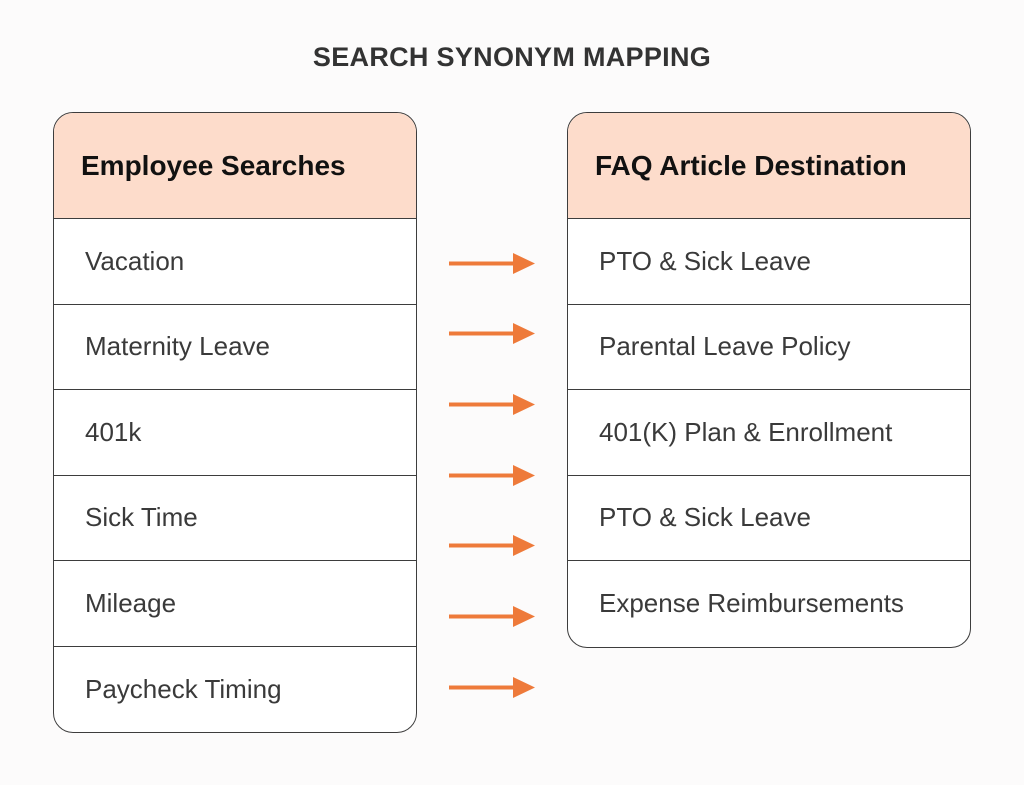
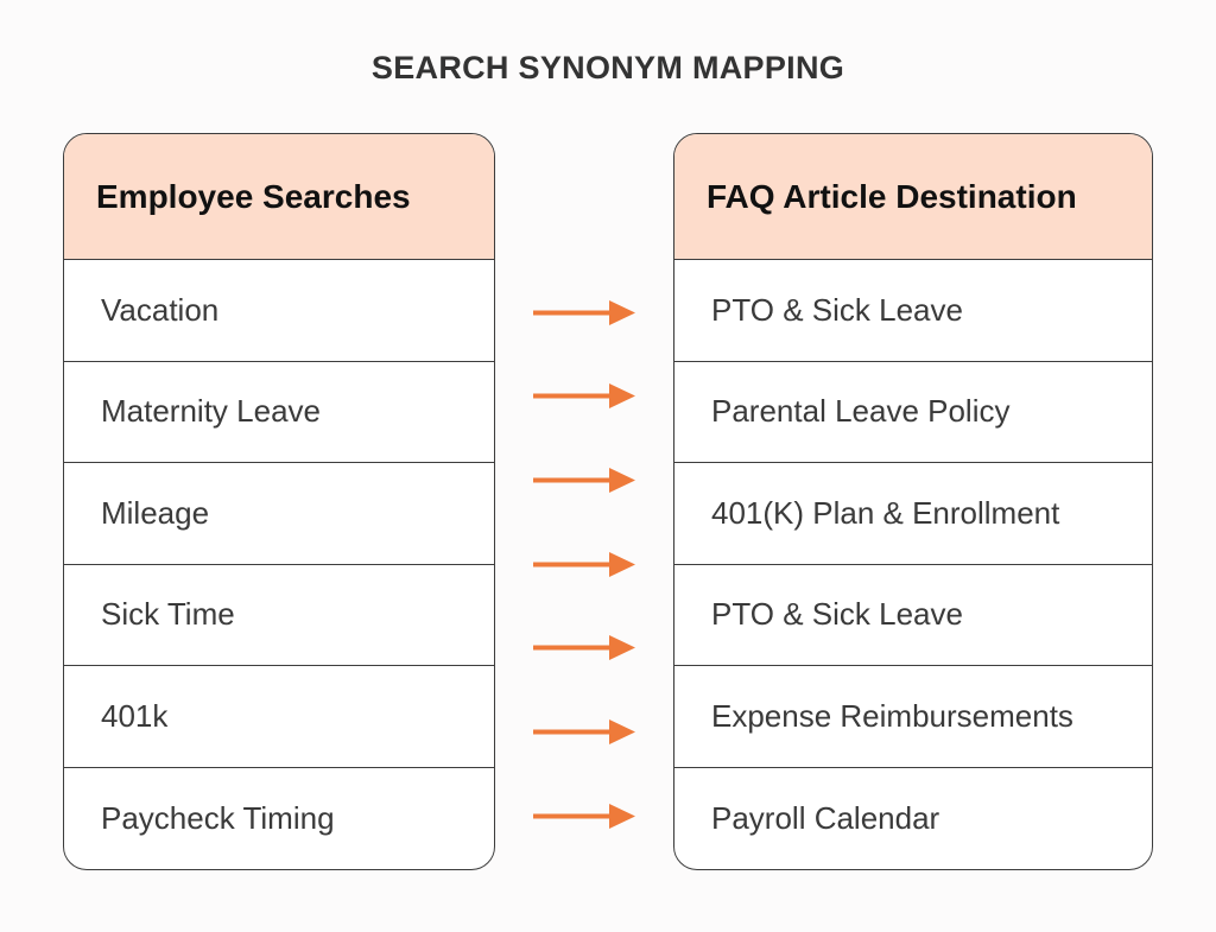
  SEARCH SYNONYM MAPPING
  Employee Searches
  Vacation
  Maternity Leave
- 401k
+ Mileage
  Sick Time
- Mileage
+ 401k
  Paycheck Timing
  FAQ Article Destination
  PTO & Sick Leave
  Parental Leave Policy
  401(K) Plan & Enrollment
  PTO & Sick Leave
  Expense Reimbursements
+ Payroll Calendar
